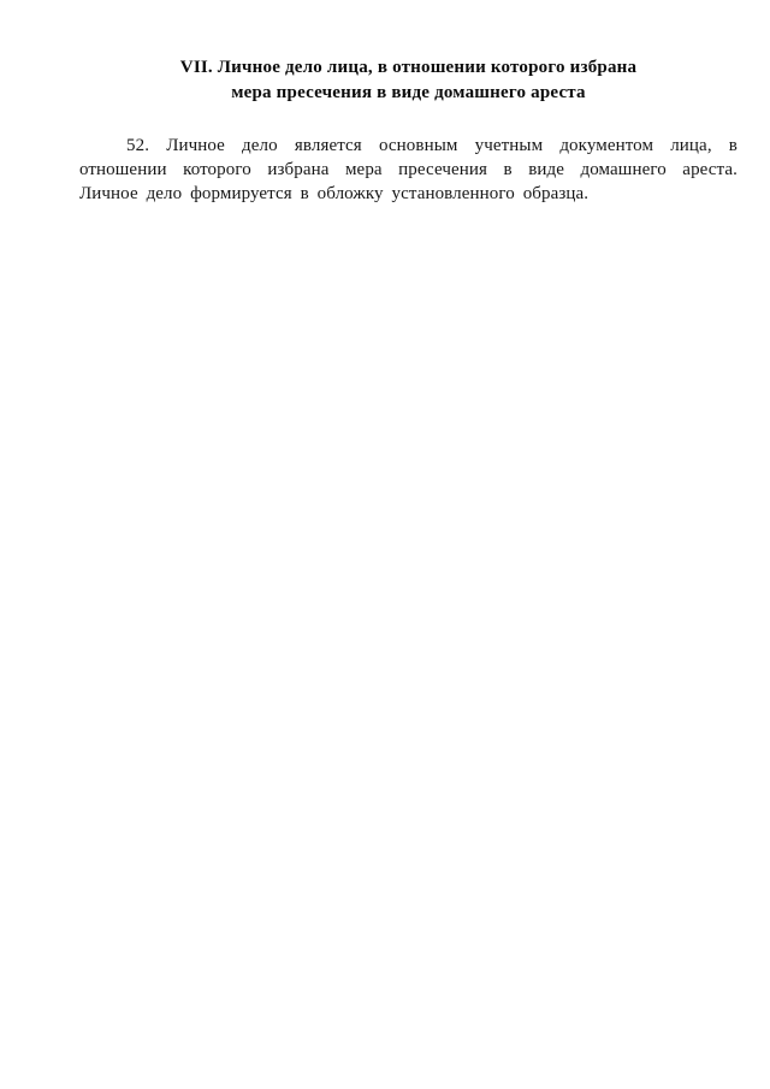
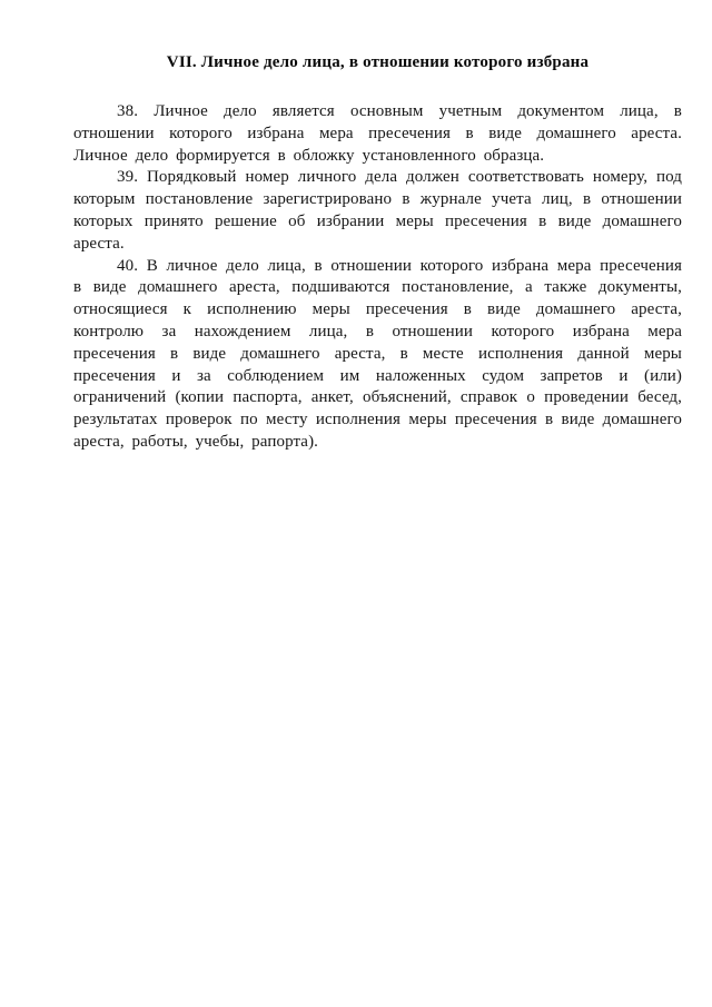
  VII. Личное дело лица, в отношении которого избрана
- мера пресечения в виде домашнего ареста
- 52. Личное дело является основным учетным документом лица, в отношении которого избрана мера пресечения в виде домашнего ареста. Личное дело формируется в обложку установленного образца.
+ 38. Личное дело является основным учетным документом лица, в отношении которого избрана мера пресечения в виде домашнего ареста. Личное дело формируется в обложку установленного образца.
+ 39. Порядковый номер личного дела должен соответствовать номеру, под которым постановление зарегистрировано в журнале учета лиц, в отношении которых принято решение об избрании меры пресечения в виде домашнего ареста.
+ 40. В личное дело лица, в отношении которого избрана мера пресечения в виде домашнего ареста, подшиваются постановление, а также документы, относящиеся к исполнению меры пресечения в виде домашнего ареста, контролю за нахождением лица, в отношении которого избрана мера пресечения в виде домашнего ареста, в месте исполнения данной меры пресечения и за соблюдением им наложенных судом запретов и (или) ограничений (копии паспорта, анкет, объяснений, справок о проведении бесед, результатах проверок по месту исполнения меры пресечения в виде домашнего ареста, работы, учебы, рапорта).
